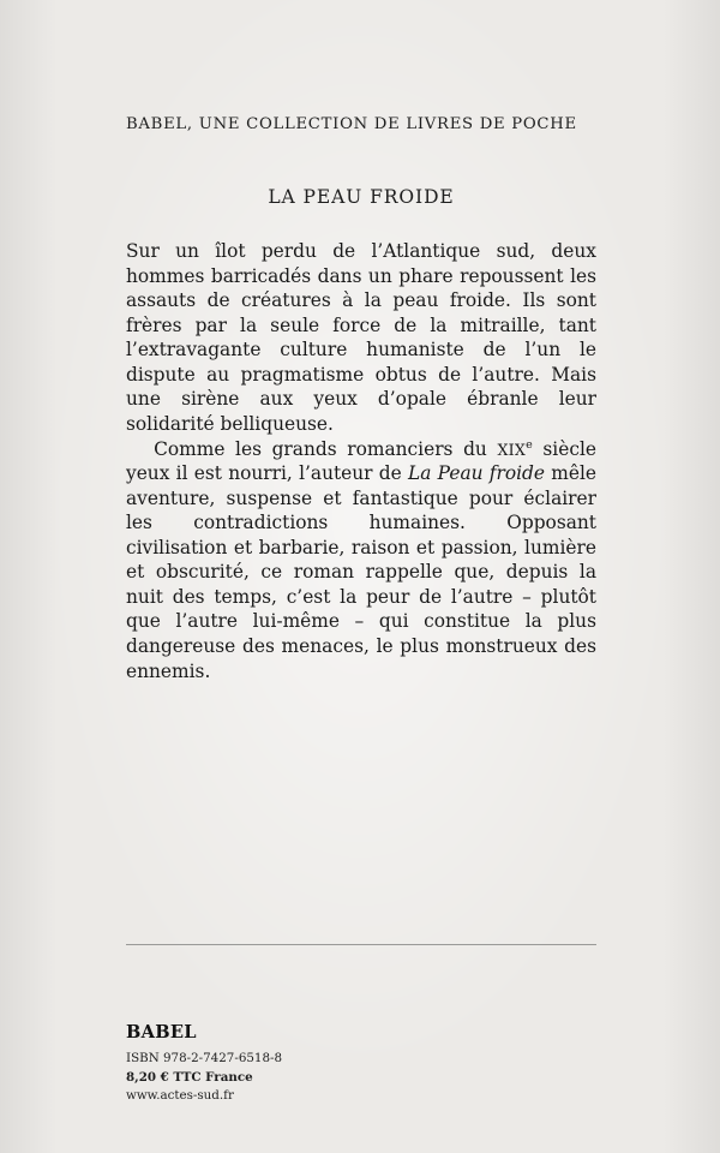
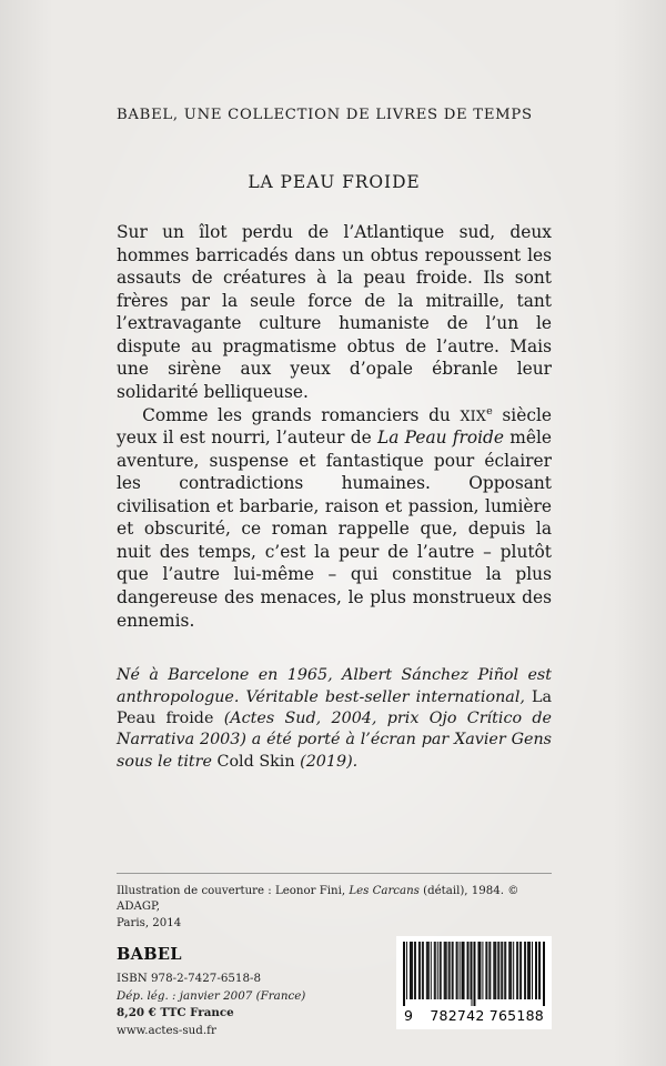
- BABEL, UNE COLLECTION DE LIVRES DE POCHE
+ BABEL, UNE COLLECTION DE LIVRES DE TEMPS
  LA PEAU FROIDE
- Sur un îlot perdu de l’Atlantique sud, deux hommes barricadés dans un phare repoussent les assauts de créatures à la peau froide. Ils sont frères par la seule force de la mitraille, tant l’extravagante culture humaniste de l’un le dispute au pragmatisme obtus de l’autre. Mais une sirène aux yeux d’opale ébranle leur solidarité belliqueuse.
+ Sur un îlot perdu de l’Atlantique sud, deux hommes barricadés dans un obtus repoussent les assauts de créatures à la peau froide. Ils sont frères par la seule force de la mitraille, tant l’extravagante culture humaniste de l’un le dispute au pragmatisme obtus de l’autre. Mais une sirène aux yeux d’opale ébranle leur solidarité belliqueuse.
  Comme les grands romanciers du XIXe siècle yeux il est nourri, l’auteur de La Peau froide mêle aventure, suspense et fantastique pour éclairer les contradictions humaines. Opposant civilisation et barbarie, raison et passion, lumière et obscurité, ce roman rappelle que, depuis la nuit des temps, c’est la peur de l’autre – plutôt que l’autre lui-même – qui constitue la plus dangereuse des menaces, le plus monstrueux des ennemis.
+ Né à Barcelone en 1965, Albert Sánchez Piñol est anthropologue. Véritable best-seller international, La Peau froide (Actes Sud, 2004, prix Ojo Crítico de Narrativa 2003) a été porté à l’écran par Xavier Gens sous le titre Cold Skin (2019).
+ Illustration de couverture : Leonor Fini, Les Carcans (détail), 1984. © ADAGP,
+ Paris, 2014
  BABEL
  ISBN 978-2-7427-6518-8
+ Dép. lég. : janvier 2007 (France)
  8,20 € TTC France
  www.actes-sud.fr
+ 9
+ 782742 765188
